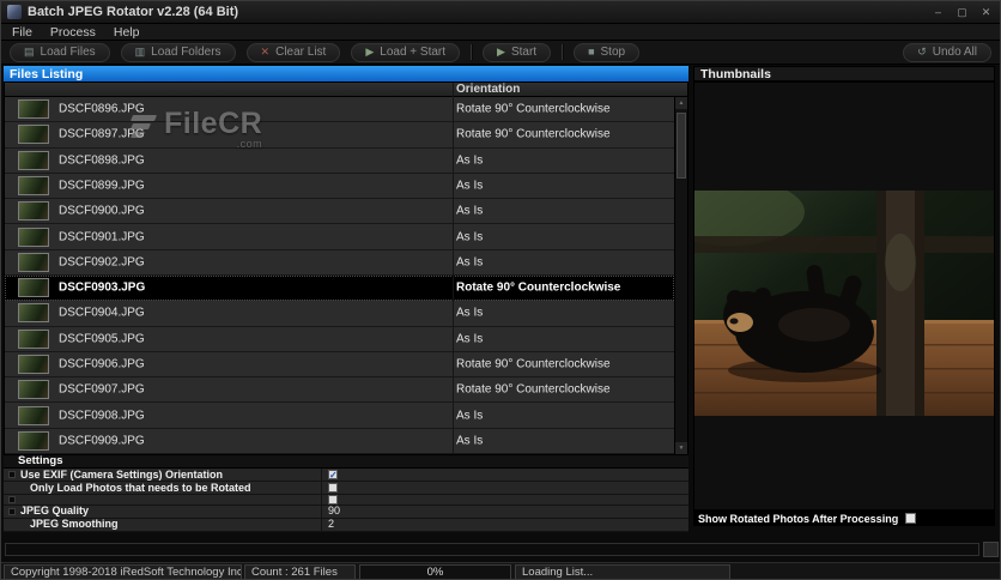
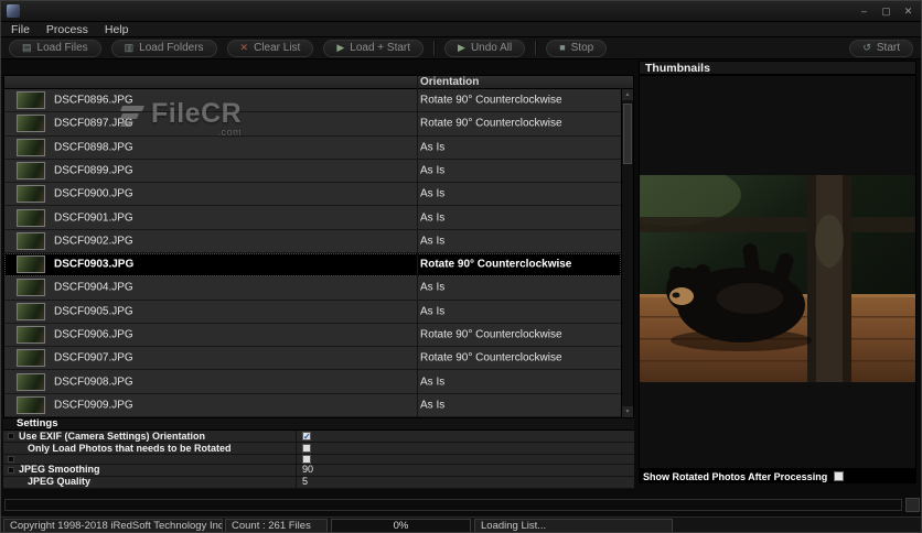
- Batch JPEG Rotator v2.28 (64 Bit)
  –
  ▢
  ✕
  File
  Process
  Help
  ▤
  Load Files
  ▥
  Load Folders
  ✕
  Clear List
  ▶
  Load + Start
  ▶
- Start
+ Undo All
  ■
  Stop
  ↺
- Undo All
+ Start
- Files Listing
  Orientation
  DSCF0896.JPG
  Rotate 90° Counterclockwise
  DSCF0897.JPG
  Rotate 90° Counterclockwise
  DSCF0898.JPG
  As Is
  DSCF0899.JPG
  As Is
  DSCF0900.JPG
  As Is
  DSCF0901.JPG
  As Is
  DSCF0902.JPG
  As Is
  DSCF0903.JPG
  Rotate 90° Counterclockwise
  DSCF0904.JPG
  As Is
  DSCF0905.JPG
  As Is
  DSCF0906.JPG
  Rotate 90° Counterclockwise
  DSCF0907.JPG
  Rotate 90° Counterclockwise
  DSCF0908.JPG
  As Is
  DSCF0909.JPG
  As Is
  FileCR
  .com
  Settings
  Use EXIF (Camera Settings) Orientation
  ✓
  Only Load Photos that needs to be Rotated
- JPEG Quality
+ JPEG Smoothing
  90
- JPEG Smoothing
+ JPEG Quality
- 2
+ 5
  Thumbnails
  Show Rotated Photos After Processing
  Copyright 1998-2018 iRedSoft Technology Inc
  Count : 261 Files
  0%
  Loading List...
